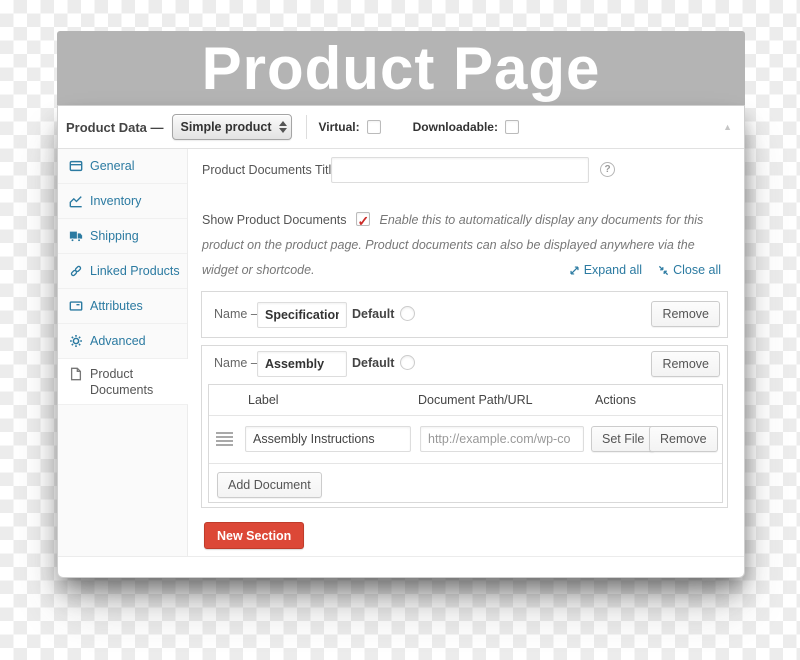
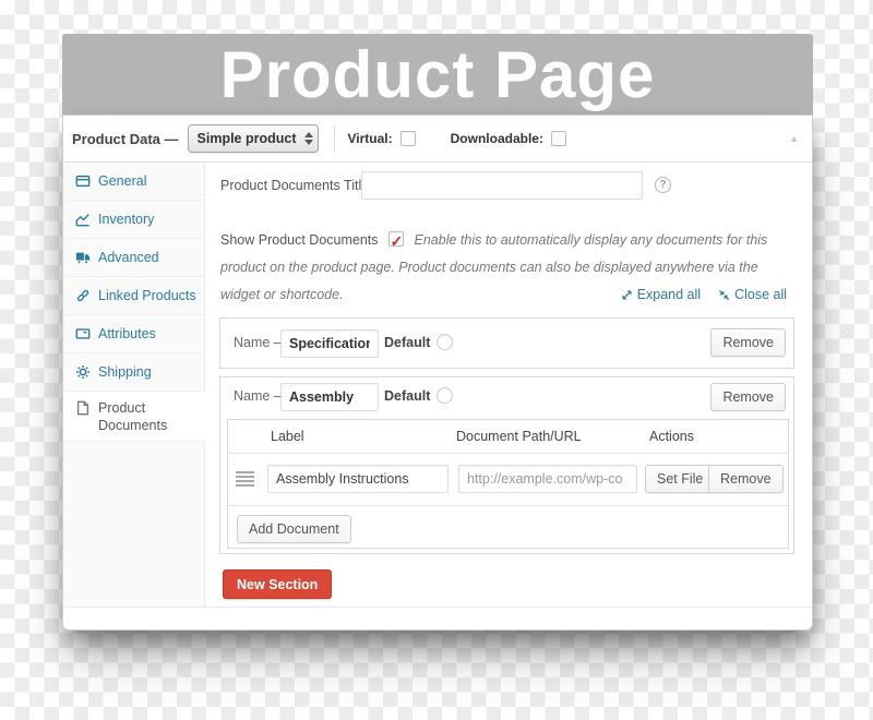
  Product Page
  Product Data —
  Simple product
  Virtual:
  Downloadable:
  ▲
  General
  Inventory
- Shipping
+ Advanced
  Linked Products
  Attributes
- Advanced
+ Shipping
  Product Documents
  Product Documents Titl
  ?
  Show Product Documents
  ✓
  Enable this to automatically display any documents for this product on the product page. Product documents can also be displayed anywhere via the widget or shortcode.
  Expand all
  Close all
  Name
  Specification
  Default
  Remove
  Name
  Assembly
  Default
  Remove
  Label
  Document Path/URL
  Actions
  Assembly Instructions
  http://example.com/wp-co
  Set File
  Remove
  Add Document
  New Section
